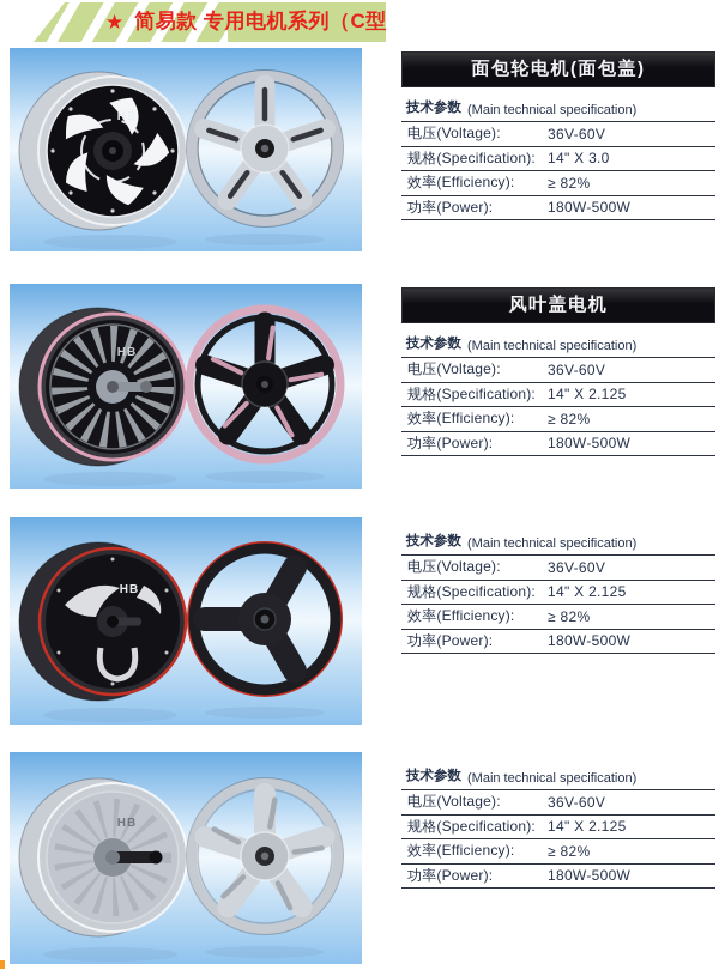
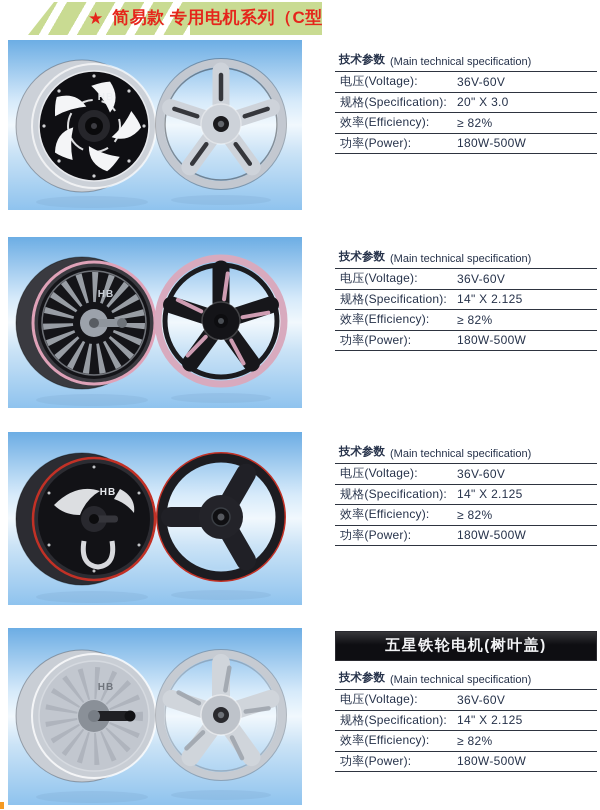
  ★
  简易款 专用电机系列（C型
  HB
- 面包轮电机(面包盖)
  技术参数
  (Main technical specification)
  电压(Voltage):
  36V-60V
  规格(Specification):
- 14" X 3.0
+ 20" X 3.0
  效率(Efficiency):
  ≥ 82%
  功率(Power):
  180W-500W
  HB
- 风叶盖电机
  技术参数
  (Main technical specification)
  电压(Voltage):
  36V-60V
  规格(Specification):
  14" X 2.125
  效率(Efficiency):
  ≥ 82%
  功率(Power):
  180W-500W
  HB
  技术参数
  (Main technical specification)
  电压(Voltage):
  36V-60V
  规格(Specification):
  14" X 2.125
  效率(Efficiency):
  ≥ 82%
  功率(Power):
  180W-500W
  HB
+ 五星铁轮电机(树叶盖)
  技术参数
  (Main technical specification)
  电压(Voltage):
  36V-60V
  规格(Specification):
  14" X 2.125
  效率(Efficiency):
  ≥ 82%
  功率(Power):
  180W-500W
